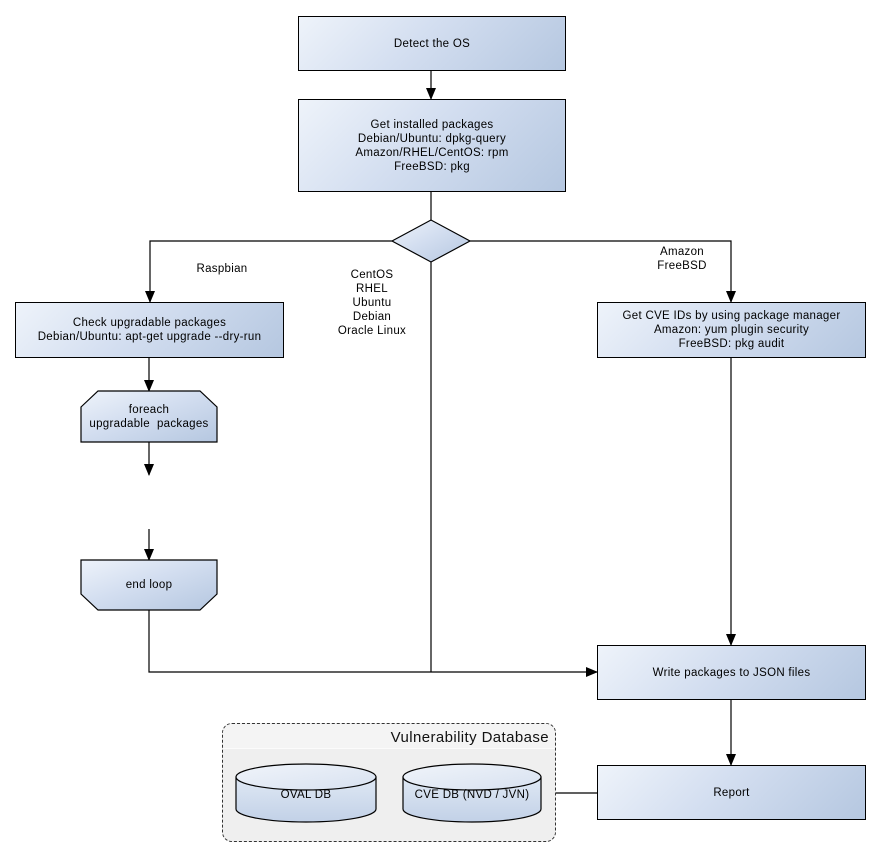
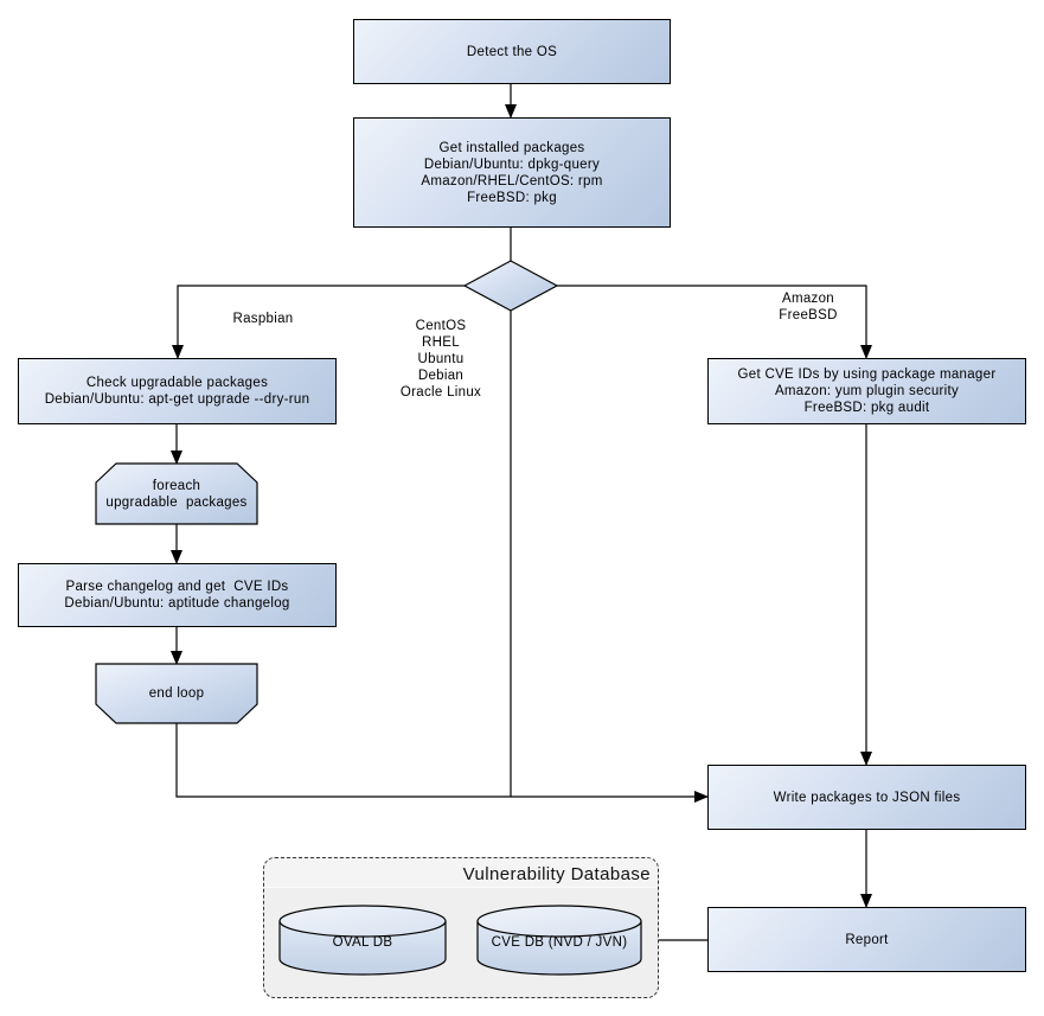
  Vulnerability Database
  Detect the OS
  Get installed packages
  Debian/Ubuntu: dpkg-query
  Amazon/RHEL/CentOS: rpm
  FreeBSD: pkg
  Check upgradable packages
  Debian/Ubuntu: apt-get upgrade --dry-run
+ Parse changelog and get CVE IDs
+ Debian/Ubuntu: aptitude changelog
  Get CVE IDs by using package manager
  Amazon: yum plugin security
  FreeBSD: pkg audit
  Write packages to JSON files
  Report
  foreach
  upgradable packages
  end loop
  OVAL DB
  CVE DB (NVD / JVN)
  Raspbian
  CentOS
  RHEL
  Ubuntu
  Debian
  Oracle Linux
  Amazon
  FreeBSD
